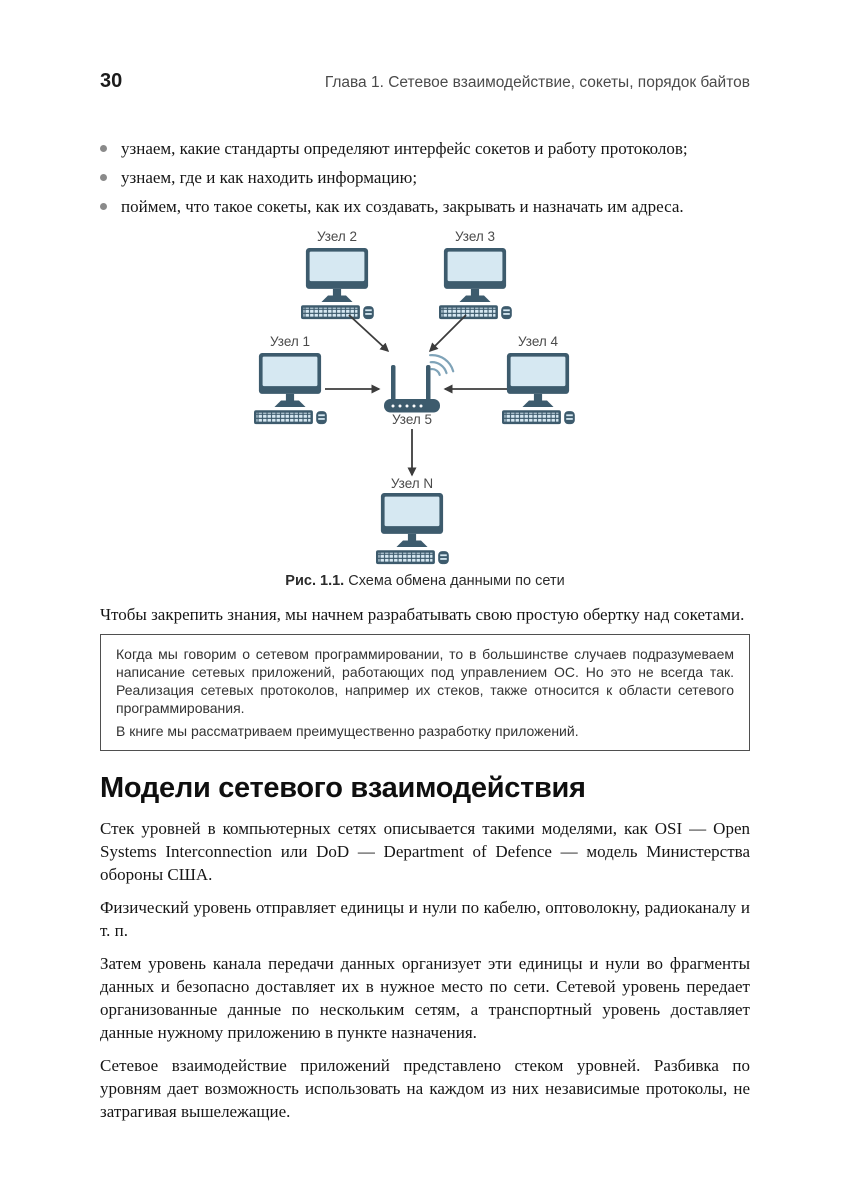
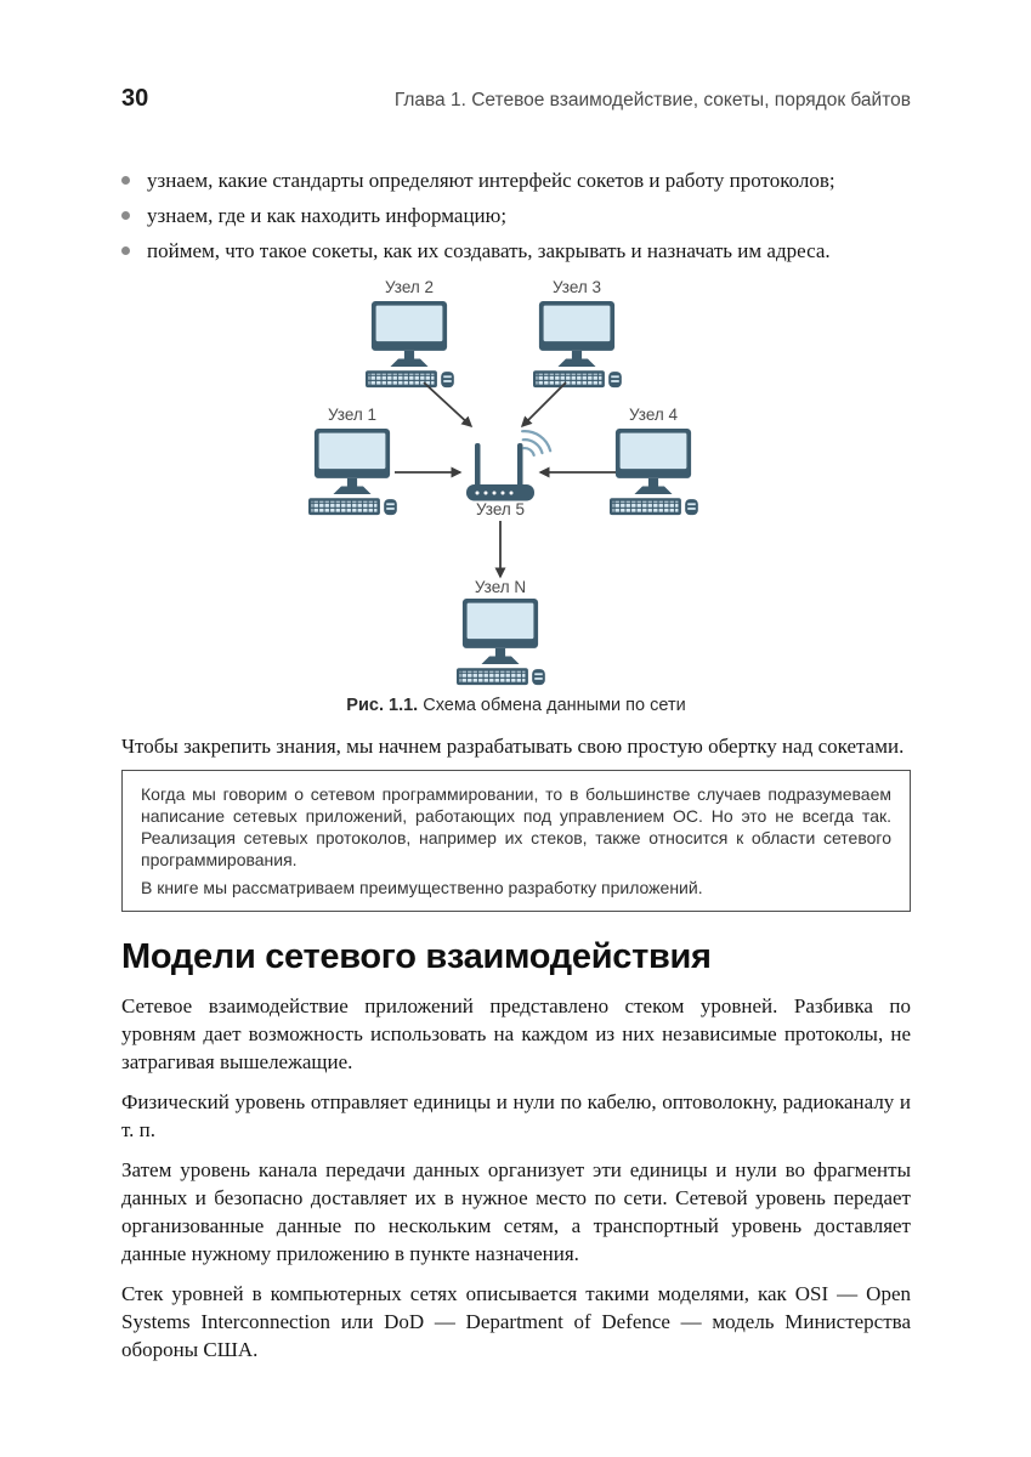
  30
  Глава 1. Сетевое взаимодействие, сокеты, порядок байтов
  узнаем, какие стандарты определяют интерфейс сокетов и работу протоколов;
  узнаем, где и как находить информацию;
  поймем, что такое сокеты, как их создавать, закрывать и назначать им адреса.
  Узел 2
  Узел 3
  Узел 1
  Узел 4
  Узел 5
  Узел N
  Рис. 1.1. Схема обмена данными по сети
  Чтобы закрепить знания, мы начнем разрабатывать свою простую обертку над сокетами.
  Когда мы говорим о сетевом программировании, то в большинстве случаев подразумеваем написание сетевых приложений, работающих под управлением ОС. Но это не всегда так. Реализация сетевых протоколов, например их стеков, также относится к области сетевого программирования.
  В книге мы рассматриваем преимущественно разработку приложений.
  Модели сетевого взаимодействия
- Стек уровней в компьютерных сетях описывается такими моделями, как OSI — Open Systems Interconnection или DoD — Department of Defence — модель Министерства обороны США.
+ Сетевое взаимодействие приложений представлено стеком уровней. Разбивка по уровням дает возможность использовать на каждом из них независимые протоколы, не затрагивая вышележащие.
  Физический уровень отправляет единицы и нули по кабелю, оптоволокну, радиоканалу и т. п.
  Затем уровень канала передачи данных организует эти единицы и нули во фрагменты данных и безопасно доставляет их в нужное место по сети. Сетевой уровень передает организованные данные по нескольким сетям, а транспортный уровень доставляет данные нужному приложению в пункте назначения.
- Сетевое взаимодействие приложений представлено стеком уровней. Разбивка по уровням дает возможность использовать на каждом из них независимые протоколы, не затрагивая вышележащие.
+ Стек уровней в компьютерных сетях описывается такими моделями, как OSI — Open Systems Interconnection или DoD — Department of Defence — модель Министерства обороны США.
